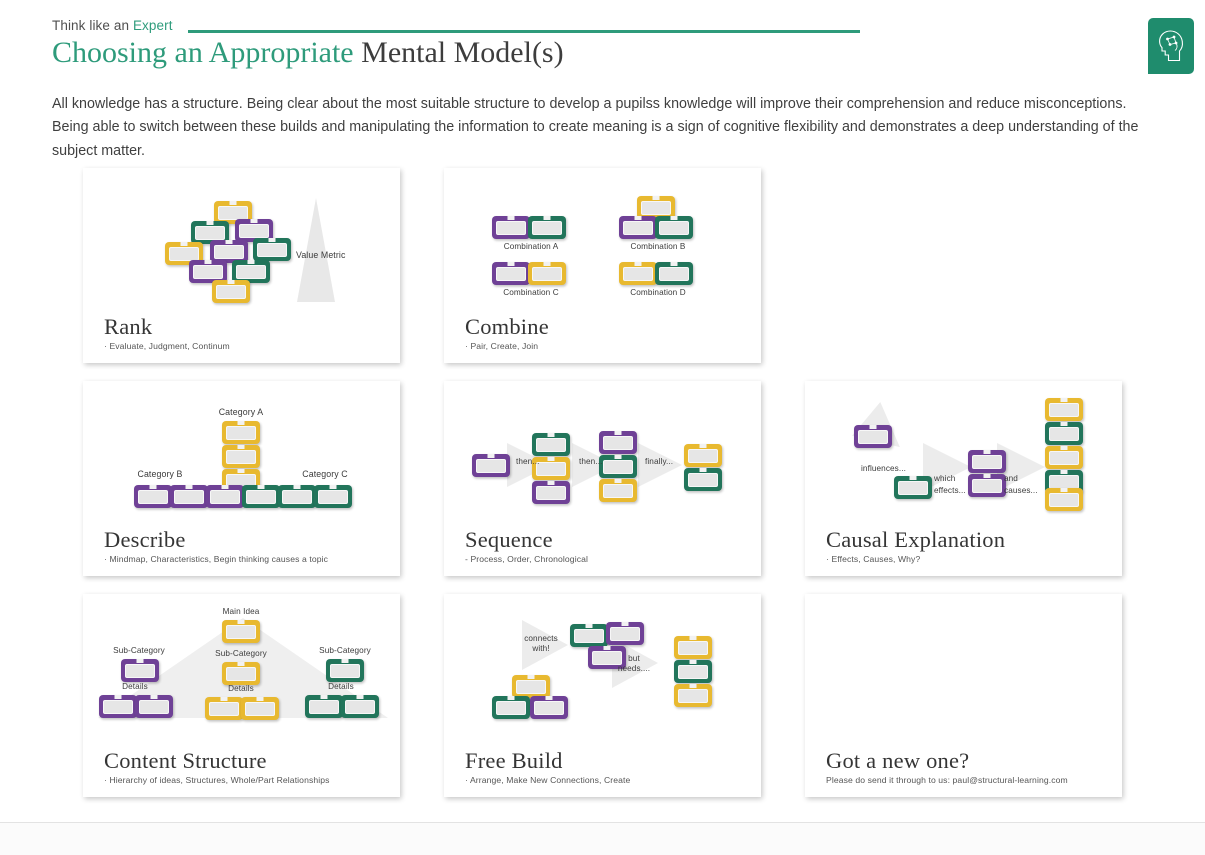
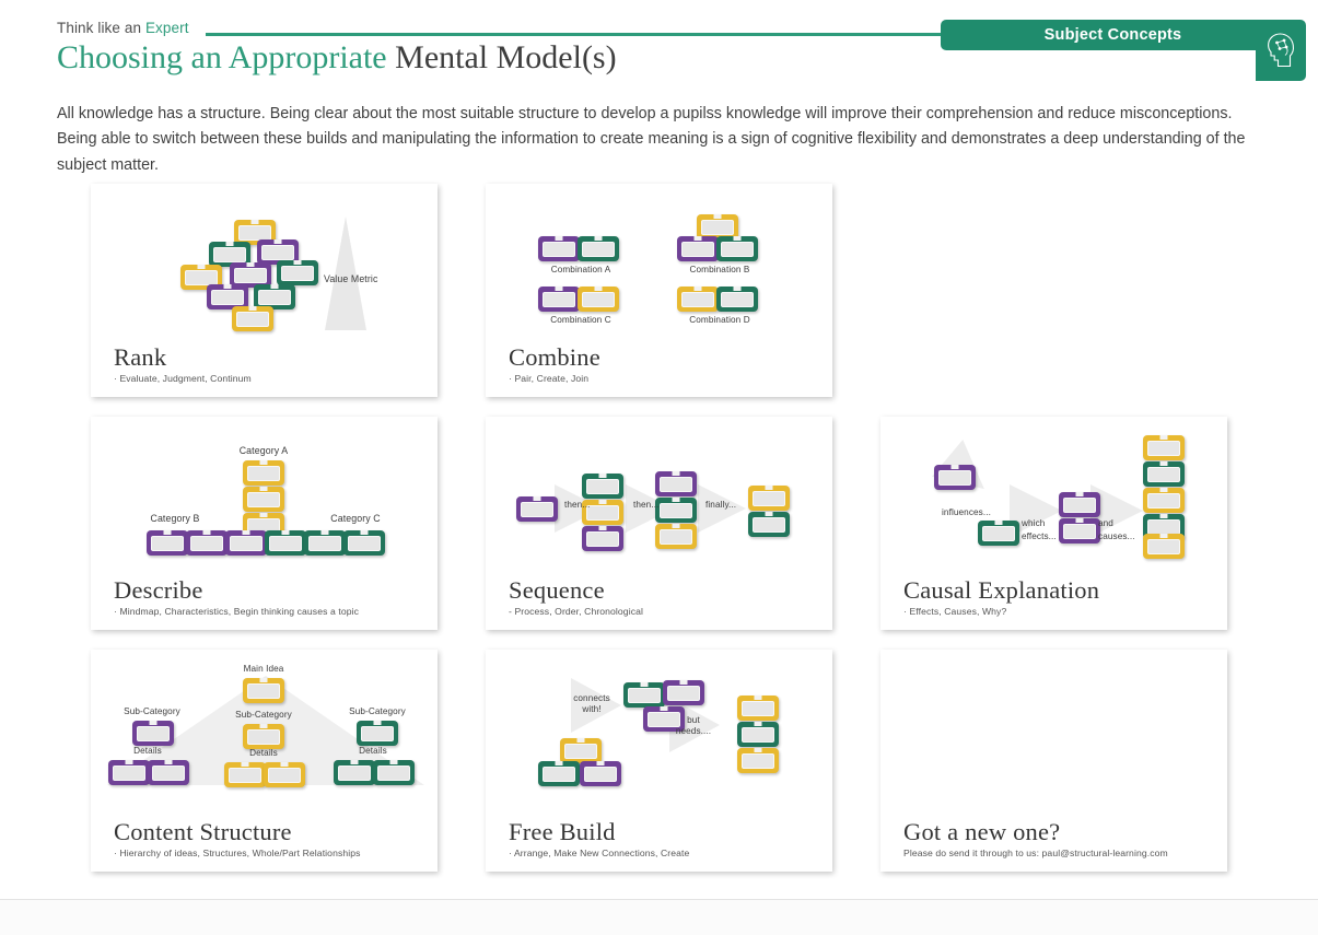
  Think like an Expert
+ Subject Concepts
  Choosing an Appropriate Mental Model(s)
  All knowledge has a structure. Being clear about the most suitable structure to develop a pupilss knowledge will improve their comprehension and reduce misconceptions. Being able to switch between these builds and manipulating the information to create meaning is a sign of cognitive flexibility and demonstrates a deep understanding of the subject matter.
  Value Metric
  Rank
  · Evaluate, Judgment, Continum
  Combination A
  Combination B
  Combination C
  Combination D
  Combine
  · Pair, Create, Join
  Category A
  Category B
  Category C
  Describe
  · Mindmap, Characteristics, Begin thinking causes a topic
  then...
  then...
  finally...
  Sequence
  - Process, Order, Chronological
  influences...
  which
  effects...
  and
  causes...
  Causal Explanation
  · Effects, Causes, Why?
  Main Idea
  Sub-Category
  Sub-Category
  Sub-Category
  Details
  Details
  Details
  Content Structure
  · Hierarchy of ideas, Structures, Whole/Part Relationships
  connects
  with!
  but
  needs....
  Free Build
  · Arrange, Make New Connections, Create
  Got a new one?
  Please do send it through to us: paul@structural-learning.com
